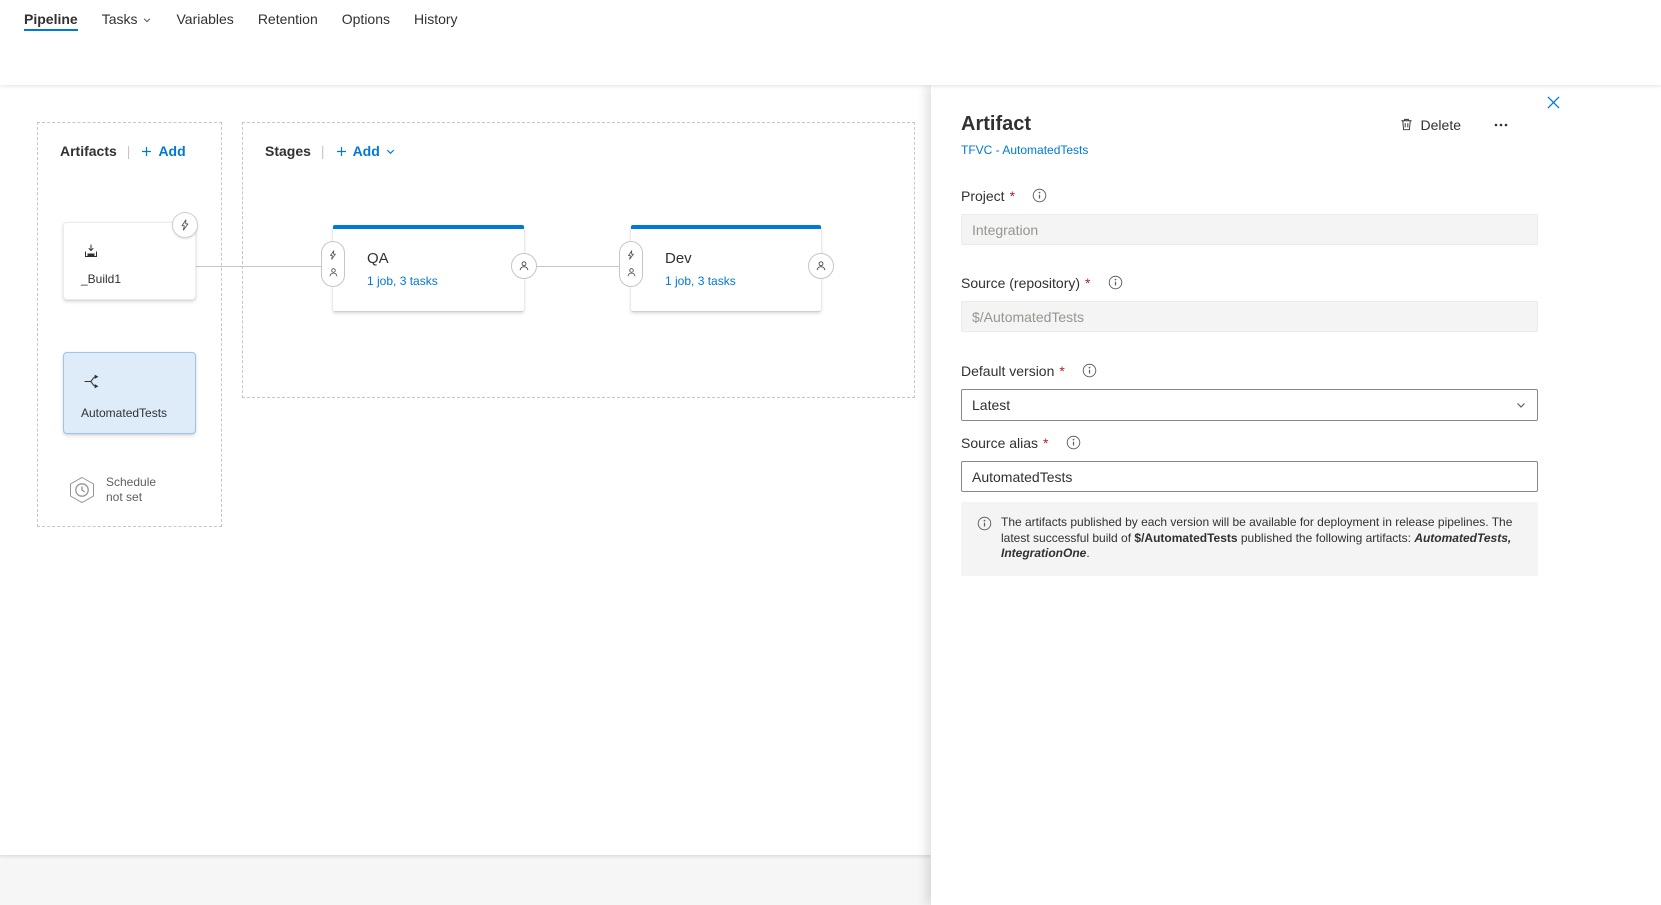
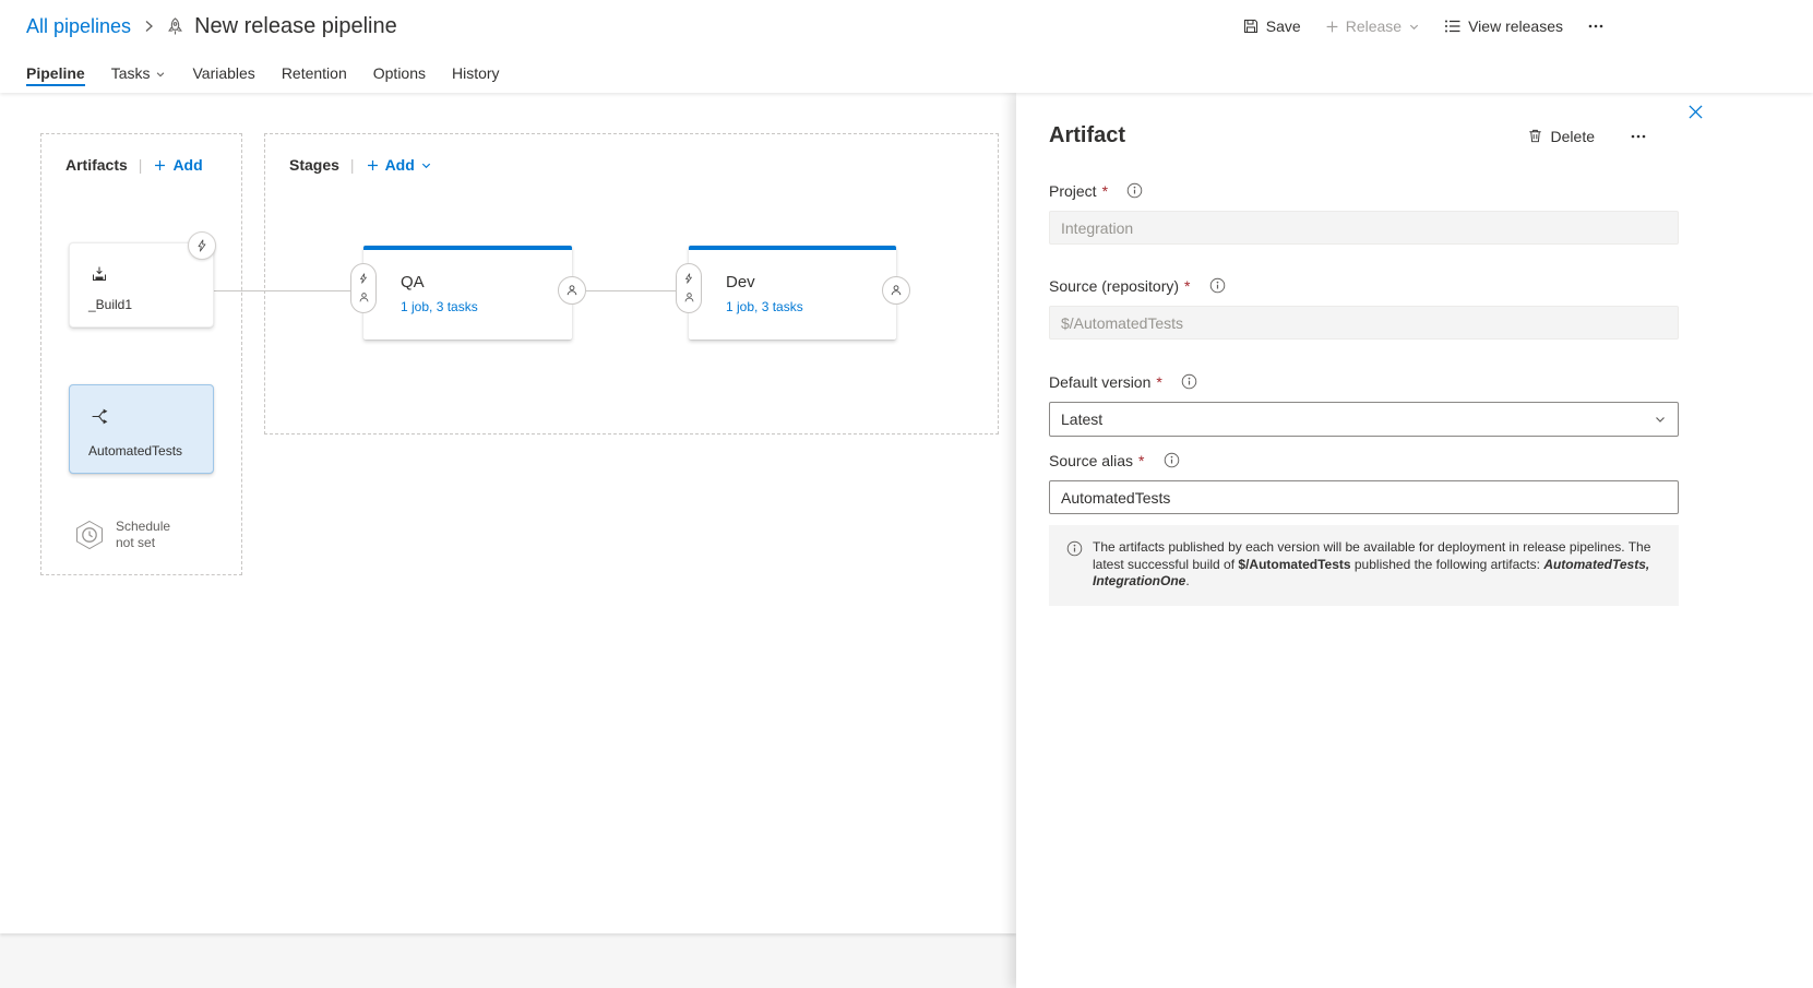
+ All pipelines
+ New release pipeline
+ Save
+ Release
+ View releases
  Pipeline
  Tasks
  Variables
  Retention
  Options
  History
  Artifacts
  |
  Add
  _Build1
  AutomatedTests
  Schedule
  not set
  Stages
  |
  Add
  QA
  1 job, 3 tasks
  Dev
  1 job, 3 tasks
  Artifact
  Delete
- TFVC - AutomatedTests
  Project
  *
  Integration
  Source (repository)
  *
  $/AutomatedTests
  Default version
  *
  Latest
  Source alias
  *
  AutomatedTests
  The artifacts published by each version will be available for deployment in release pipelines. The latest successful build of $/AutomatedTests published the following artifacts: AutomatedTests, IntegrationOne.
